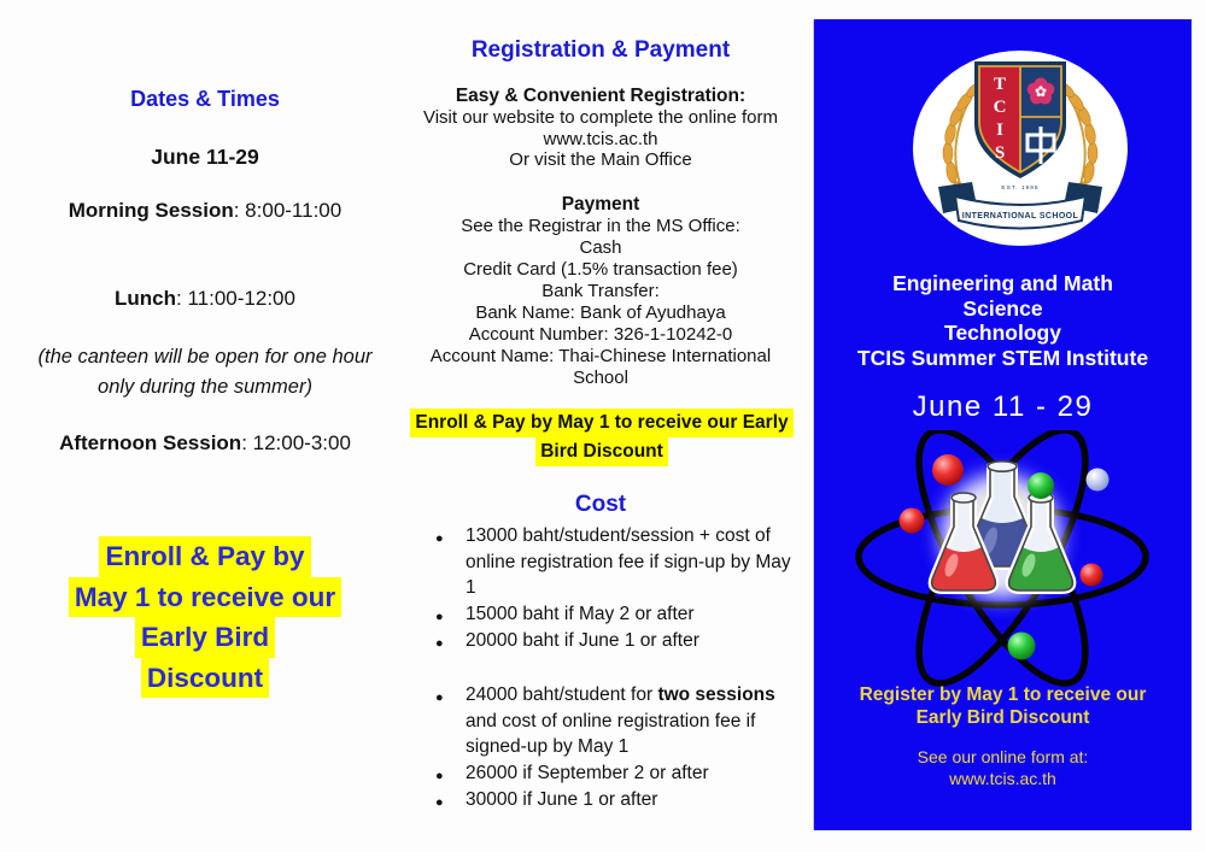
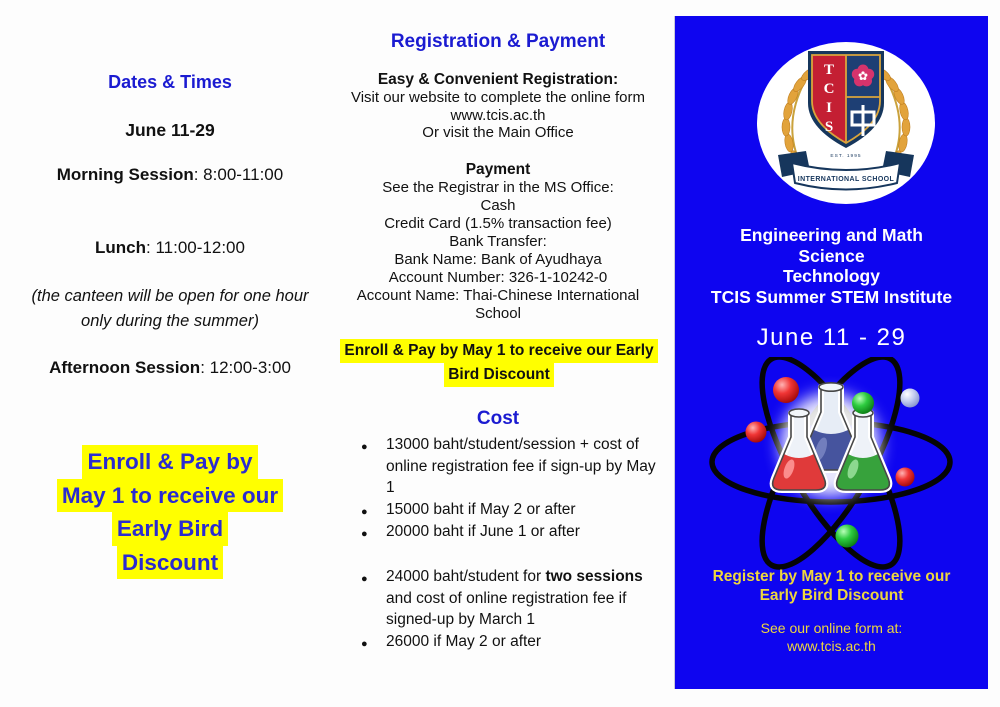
  Dates & Times
  June 11-29
  Morning Session: 8:00-11:00
  Lunch: 11:00-12:00
  (the canteen will be open for one hour only during the summer)
  Afternoon Session: 12:00-3:00
  Enroll & Pay by
  May 1 to receive our
  Early Bird
  Discount
  Registration & Payment
  Easy & Convenient Registration:
  Visit our website to complete the online form
  www.tcis.ac.th
  Or visit the Main Office
  Payment
  See the Registrar in the MS Office:
  Cash
  Credit Card (1.5% transaction fee)
  Bank Transfer:
  Bank Name: Bank of Ayudhaya
  Account Number: 326-1-10242-0
  Account Name: Thai-Chinese International School
  Enroll & Pay by May 1 to receive our Early
  Bird Discount
  Cost
  13000 baht/student/session + cost of online registration fee if sign-up by May 1
  15000 baht if May 2 or after
  20000 baht if June 1 or after
- 24000 baht/student for two sessions and cost of online registration fee if signed-up by May 1
+ 24000 baht/student for two sessions and cost of online registration fee if signed-up by March 1
- 26000 if September 2 or after
+ 26000 if May 2 or after
- 30000 if June 1 or after
  T
  C
  I
  S
  Engineering and Math
  Science
  Technology
  TCIS Summer STEM Institute
  June 11 - 29
  Register by May 1 to receive our
  Early Bird Discount
  See our online form at:
  www.tcis.ac.th
